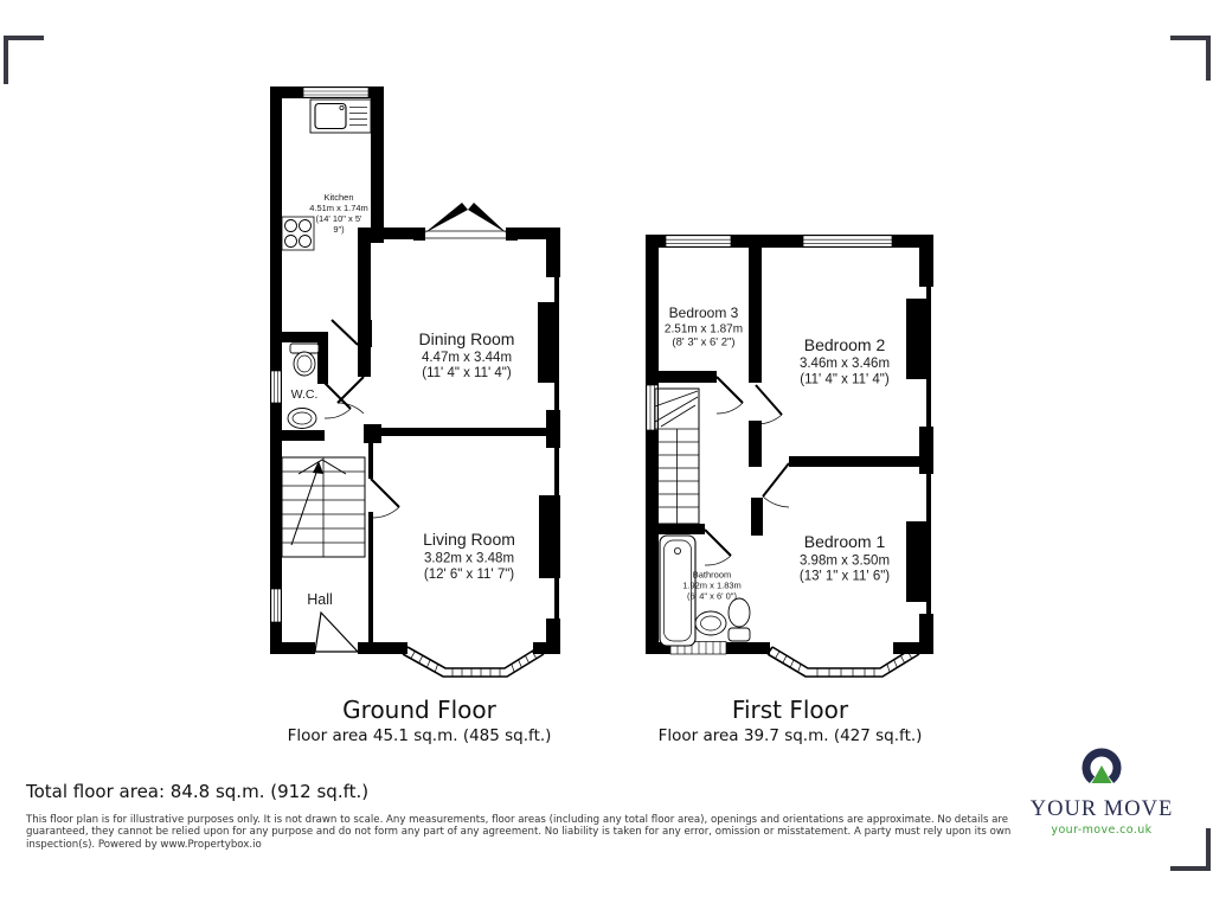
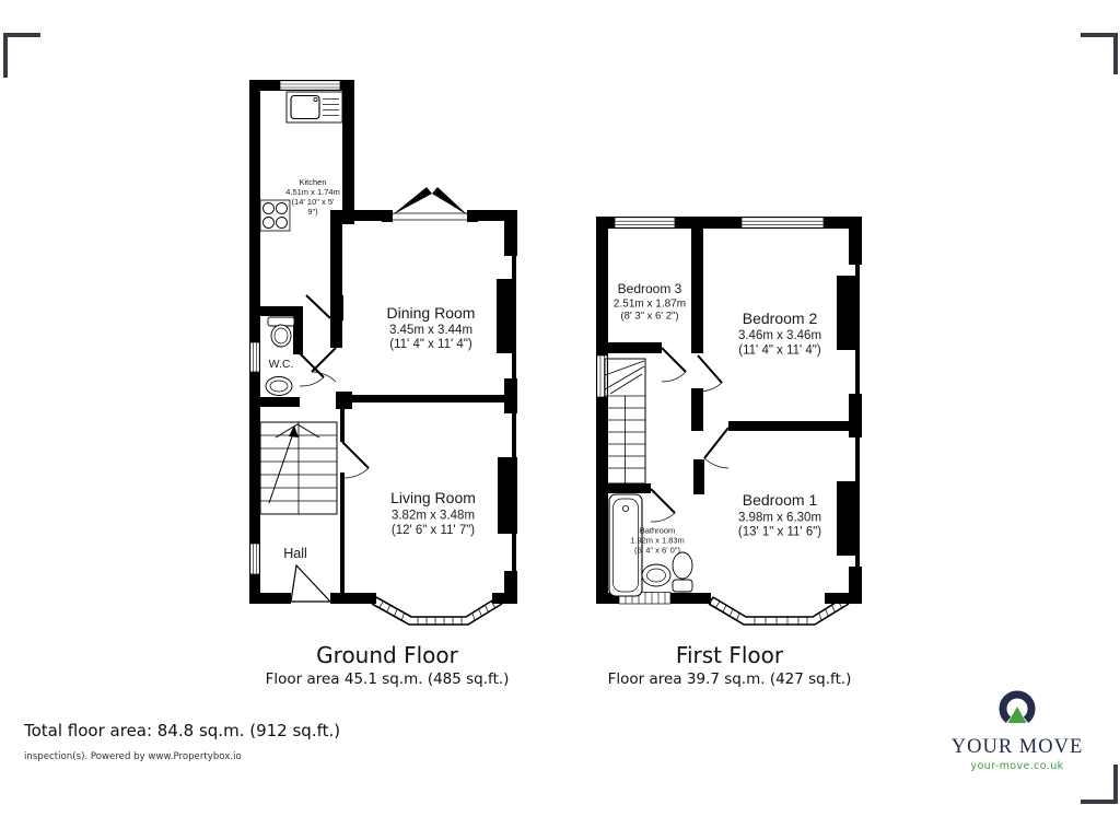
  Kitchen
  4.51m x 1.74m
  (14' 10" x 5'
  9")
  Dining Room
- 4.47m x 3.44m
+ 3.45m x 3.44m
  (11' 4" x 11' 4")
  W.C.
  Living Room
  3.82m x 3.48m
  (12' 6" x 11' 7")
  Hall
  Bedroom 3
  2.51m x 1.87m
  (8' 3" x 6' 2")
  Bedroom 2
  3.46m x 3.46m
  (11' 4" x 11' 4")
  Bedroom 1
- 3.98m x 3.50m
+ 3.98m x 6.30m
  (13' 1" x 11' 6")
  Bathroom
  1.92m x 1.83m
  (6' 4" x 6' 0")
  Ground Floor
  Floor area 45.1 sq.m. (485 sq.ft.)
  First Floor
  Floor area 39.7 sq.m. (427 sq.ft.)
  Total floor area: 84.8 sq.m. (912 sq.ft.)
- This floor plan is for illustrative purposes only. It is not drawn to scale. Any measurements, floor areas (including any total floor area), openings and orientations are approximate. No details are
- guaranteed, they cannot be relied upon for any purpose and do not form any part of any agreement. No liability is taken for any error, omission or misstatement. A party must rely upon its own
  inspection(s). Powered by www.Propertybox.io
  YOUR MOVE
  your-move.co.uk
